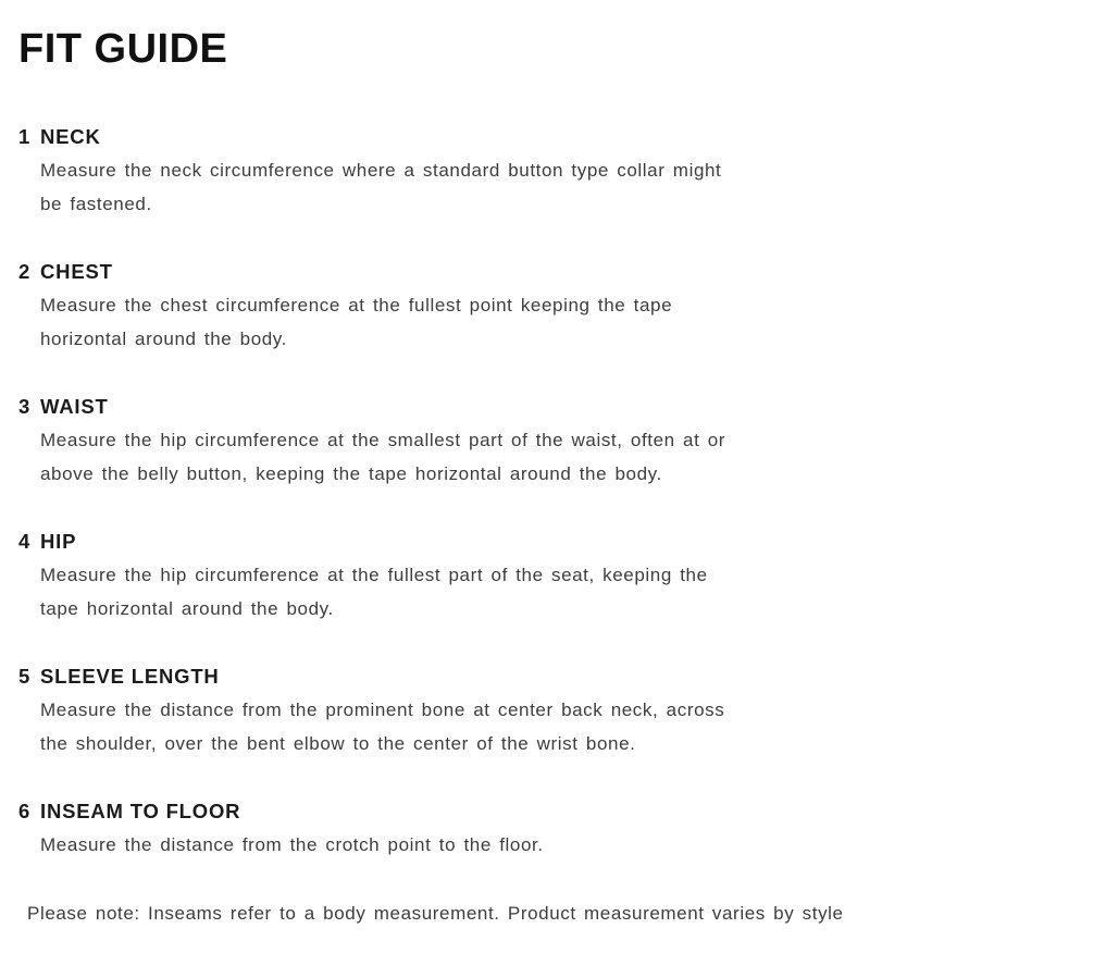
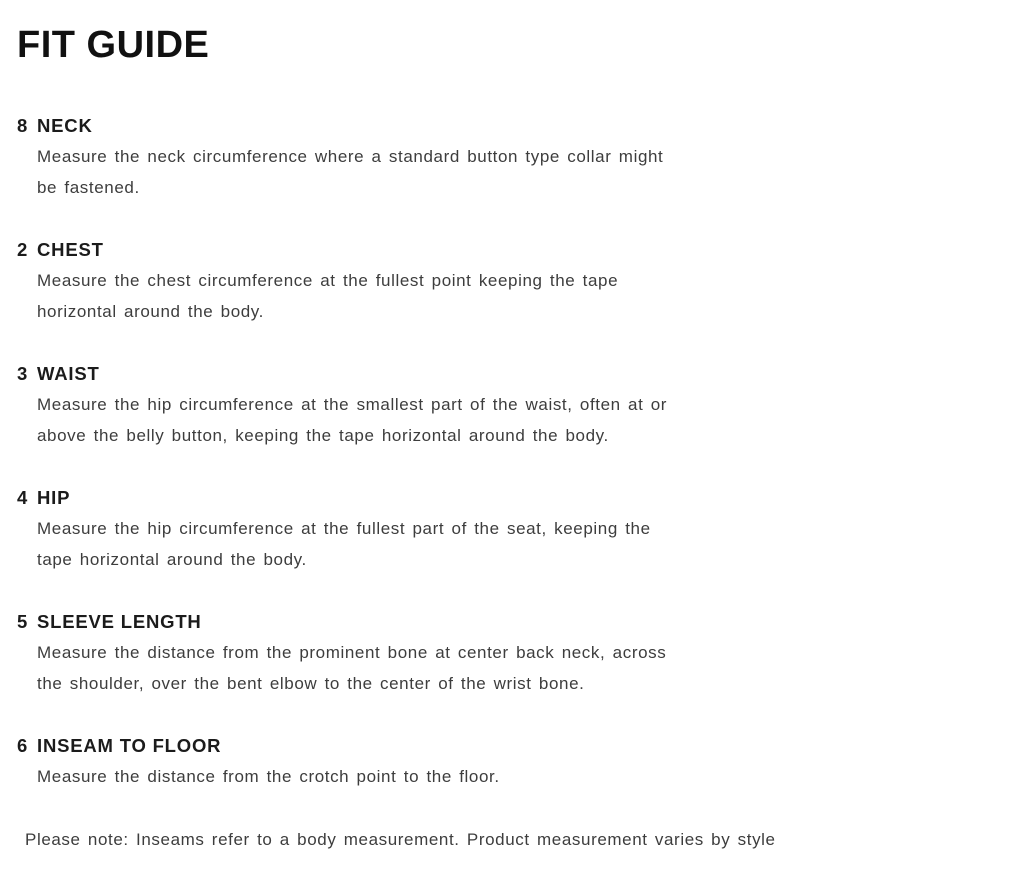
  FIT GUIDE
- 1
+ 8
  NECK
  Measure the neck circumference where a standard button type collar might
  be fastened.
  2
  CHEST
  Measure the chest circumference at the fullest point keeping the tape
  horizontal around the body.
  3
  WAIST
  Measure the hip circumference at the smallest part of the waist, often at or
  above the belly button, keeping the tape horizontal around the body.
  4
  HIP
  Measure the hip circumference at the fullest part of the seat, keeping the
  tape horizontal around the body.
  5
  SLEEVE LENGTH
  Measure the distance from the prominent bone at center back neck, across
  the shoulder, over the bent elbow to the center of the wrist bone.
  6
  INSEAM TO FLOOR
  Measure the distance from the crotch point to the floor.
  Please note: Inseams refer to a body measurement. Product measurement varies by style
